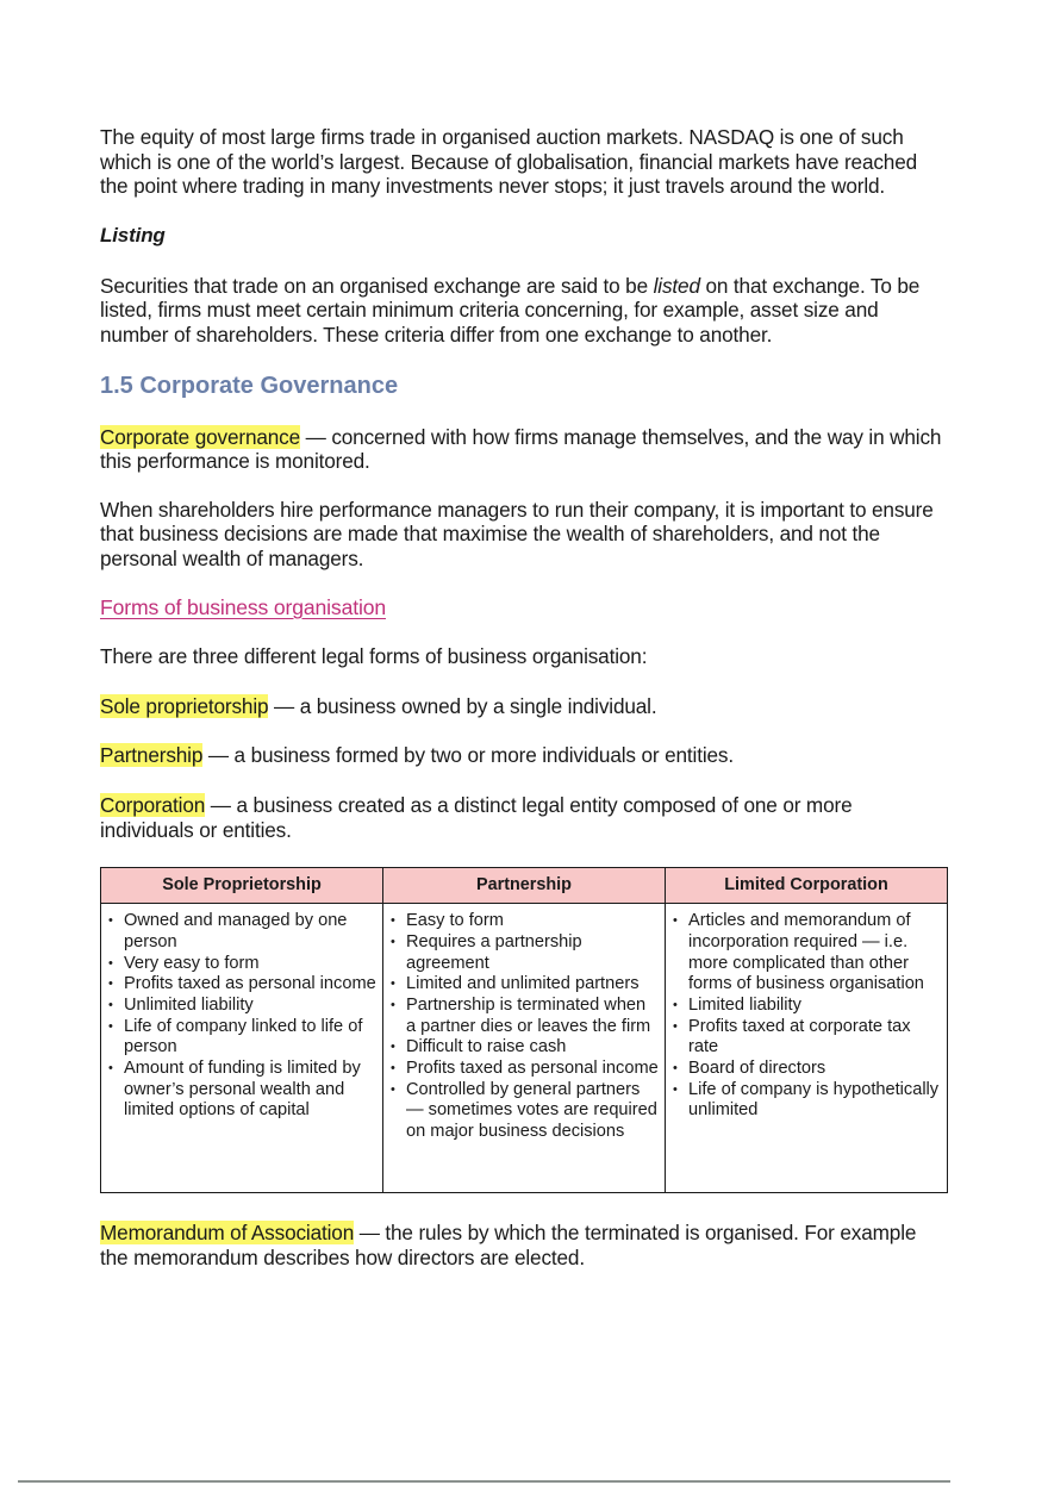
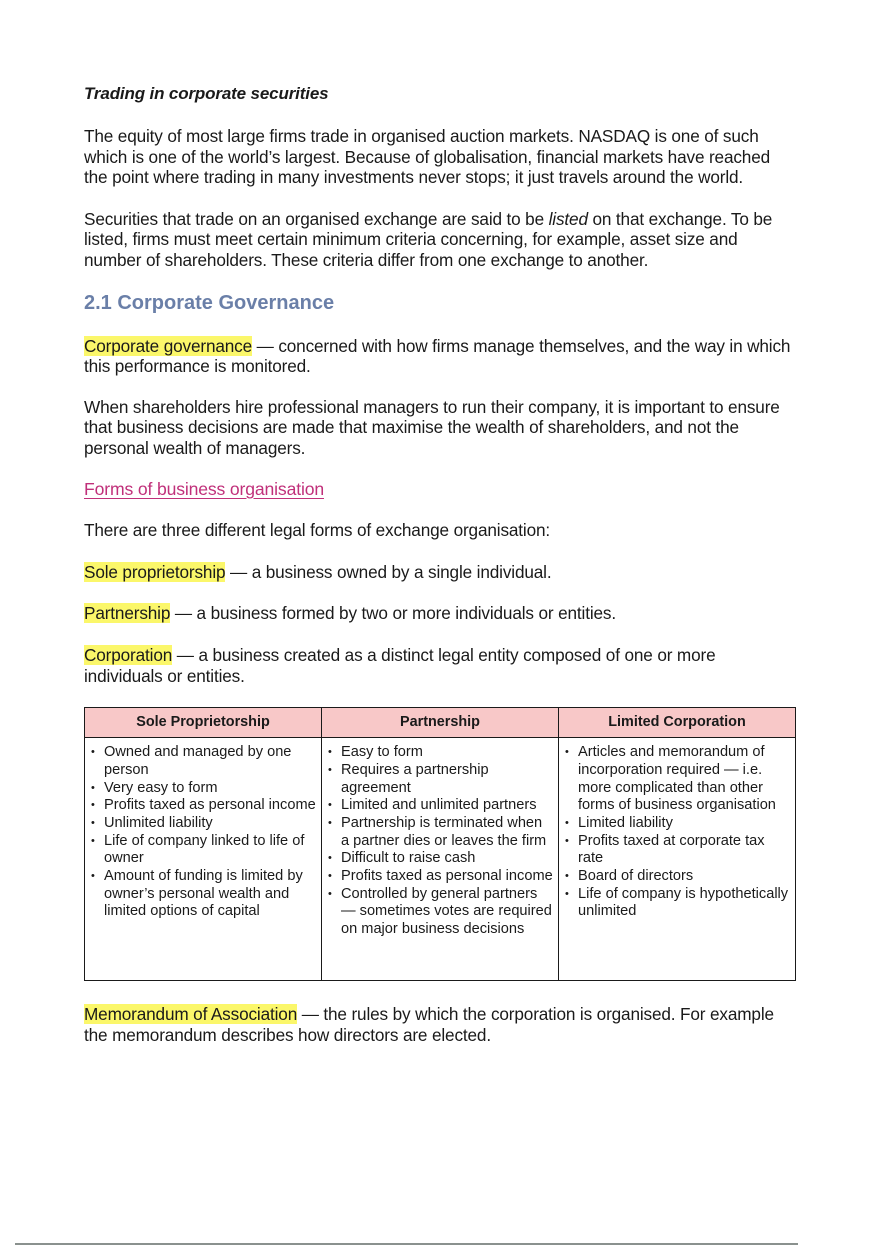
+ Trading in corporate securities
  The equity of most large firms trade in organised auction markets. NASDAQ is one of such which is one of the world’s largest. Because of globalisation, financial markets have reached the point where trading in many investments never stops; it just travels around the world.
- Listing
  Securities that trade on an organised exchange are said to be listed on that exchange. To be listed, firms must meet certain minimum criteria concerning, for example, asset size and number of shareholders. These criteria differ from one exchange to another.
- 1.5 Corporate Governance
+ 2.1 Corporate Governance
  Corporate governance — concerned with how firms manage themselves, and the way in which this performance is monitored.
- When shareholders hire performance managers to run their company, it is important to ensure that business decisions are made that maximise the wealth of shareholders, and not the personal wealth of managers.
+ When shareholders hire professional managers to run their company, it is important to ensure that business decisions are made that maximise the wealth of shareholders, and not the personal wealth of managers.
  Forms of business organisation
- There are three different legal forms of business organisation:
+ There are three different legal forms of exchange organisation:
  Sole proprietorship — a business owned by a single individual.
  Partnership — a business formed by two or more individuals or entities.
  Corporation — a business created as a distinct legal entity composed of one or more individuals or entities.
  Sole Proprietorship	Partnership	Limited Corporation
- Owned and managed by one person Very easy to form Profits taxed as personal income Unlimited liability Life of company linked to life of person Amount of funding is limited by owner’s personal wealth and limited options of capital	Easy to form Requires a partnership agreement Limited and unlimited partners Partnership is terminated when a partner dies or leaves the firm Difficult to raise cash Profits taxed as personal income Controlled by general partners — sometimes votes are required on major business decisions	Articles and memorandum of incorporation required — i.e. more complicated than other forms of business organisation Limited liability Profits taxed at corporate tax rate Board of directors Life of company is hypothetically unlimited
+ Owned and managed by one person Very easy to form Profits taxed as personal income Unlimited liability Life of company linked to life of owner Amount of funding is limited by owner’s personal wealth and limited options of capital	Easy to form Requires a partnership agreement Limited and unlimited partners Partnership is terminated when a partner dies or leaves the firm Difficult to raise cash Profits taxed as personal income Controlled by general partners — sometimes votes are required on major business decisions	Articles and memorandum of incorporation required — i.e. more complicated than other forms of business organisation Limited liability Profits taxed at corporate tax rate Board of directors Life of company is hypothetically unlimited
- Memorandum of Association — the rules by which the terminated is organised. For example the memorandum describes how directors are elected.
+ Memorandum of Association — the rules by which the corporation is organised. For example the memorandum describes how directors are elected.
